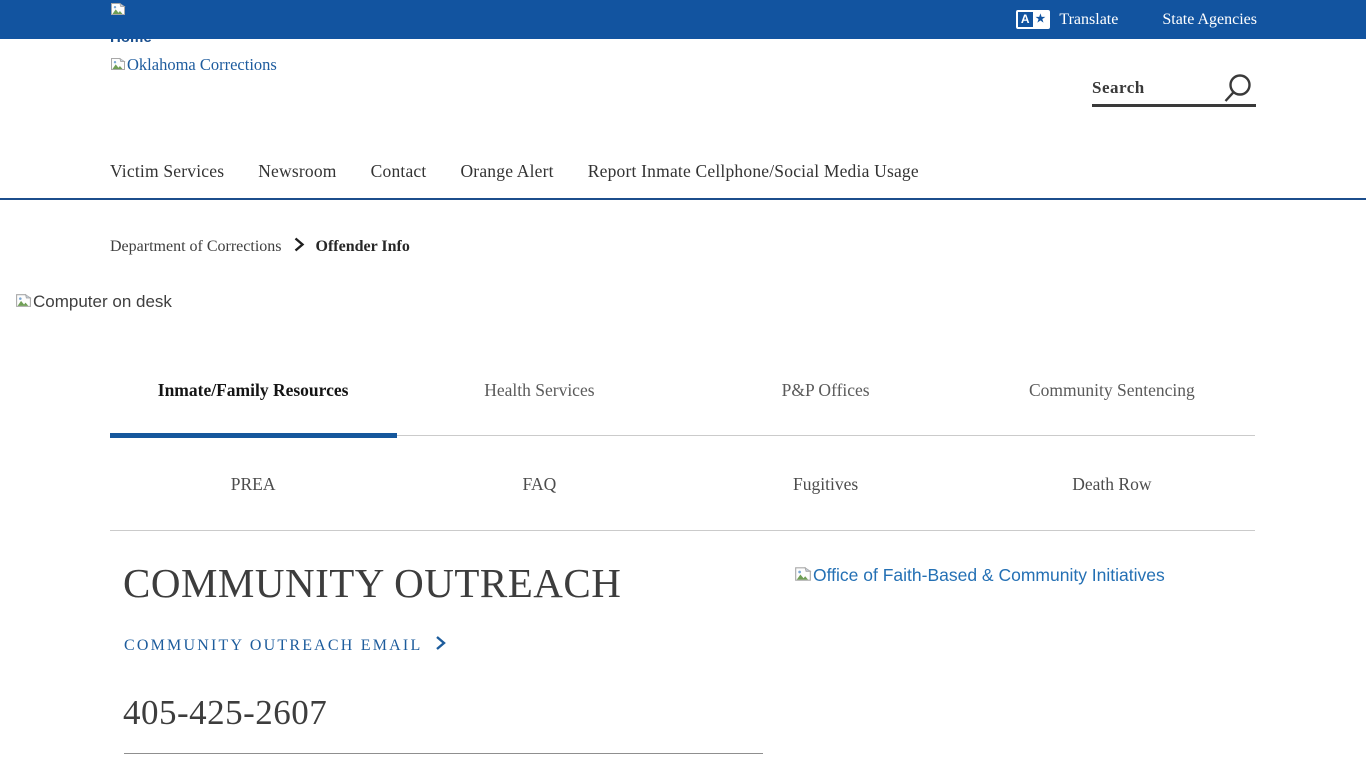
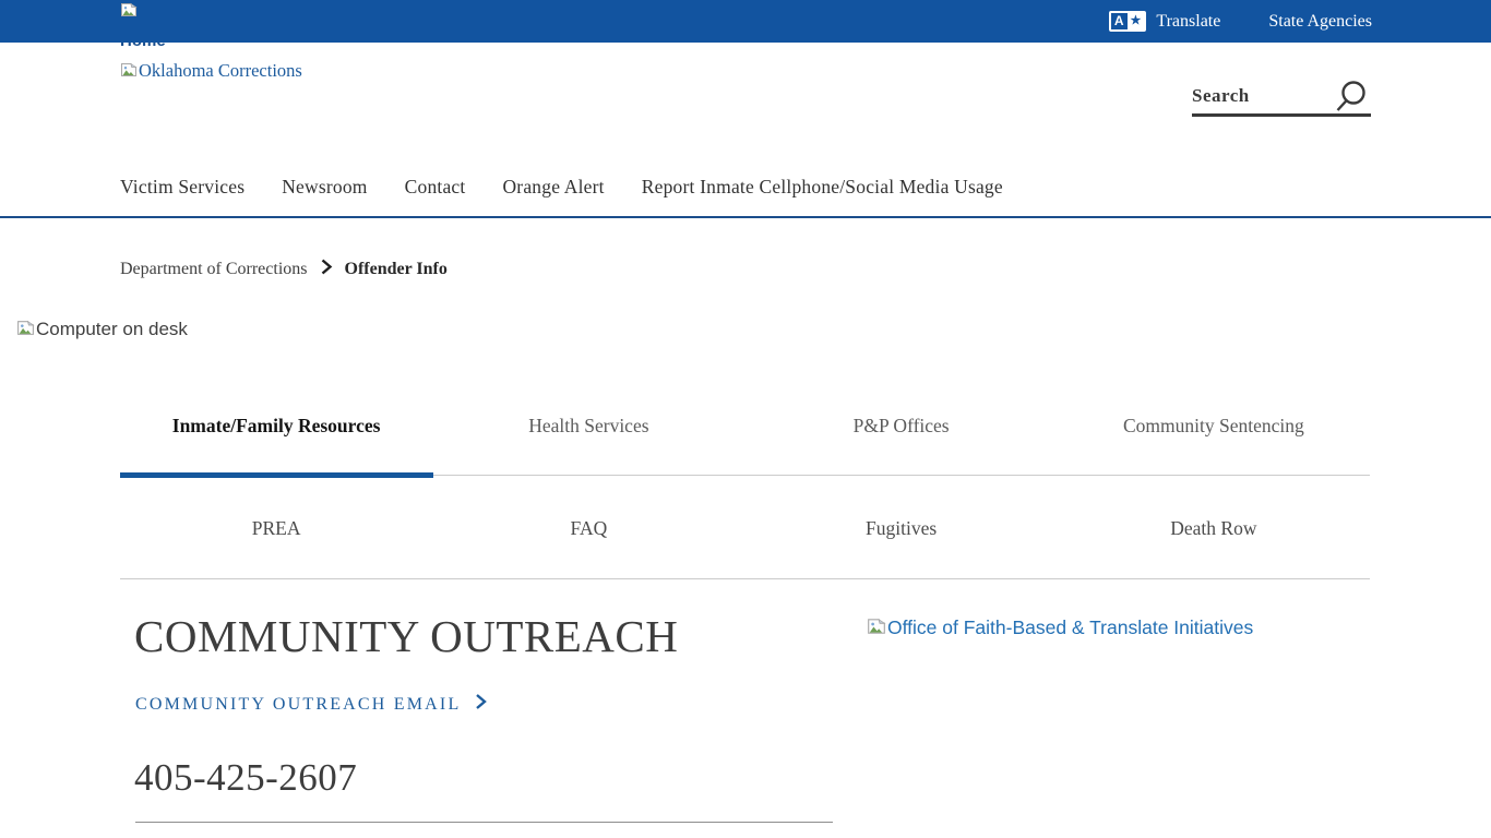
  A
  ★
  Translate
  State Agencies
  Oklahoma Corrections
  Search
  Victim Services
  Newsroom
  Contact
  Orange Alert
  Report Inmate Cellphone/Social Media Usage
  Department of Corrections
  Offender Info
  Computer on desk
  Inmate/Family Resources
  Health Services
  P&P Offices
  Community Sentencing
  PREA
  FAQ
  Fugitives
  Death Row
  COMMUNITY OUTREACH
  COMMUNITY OUTREACH EMAIL
  405-425-2607
- Office of Faith-Based & Community Initiatives
+ Office of Faith-Based & Translate Initiatives
